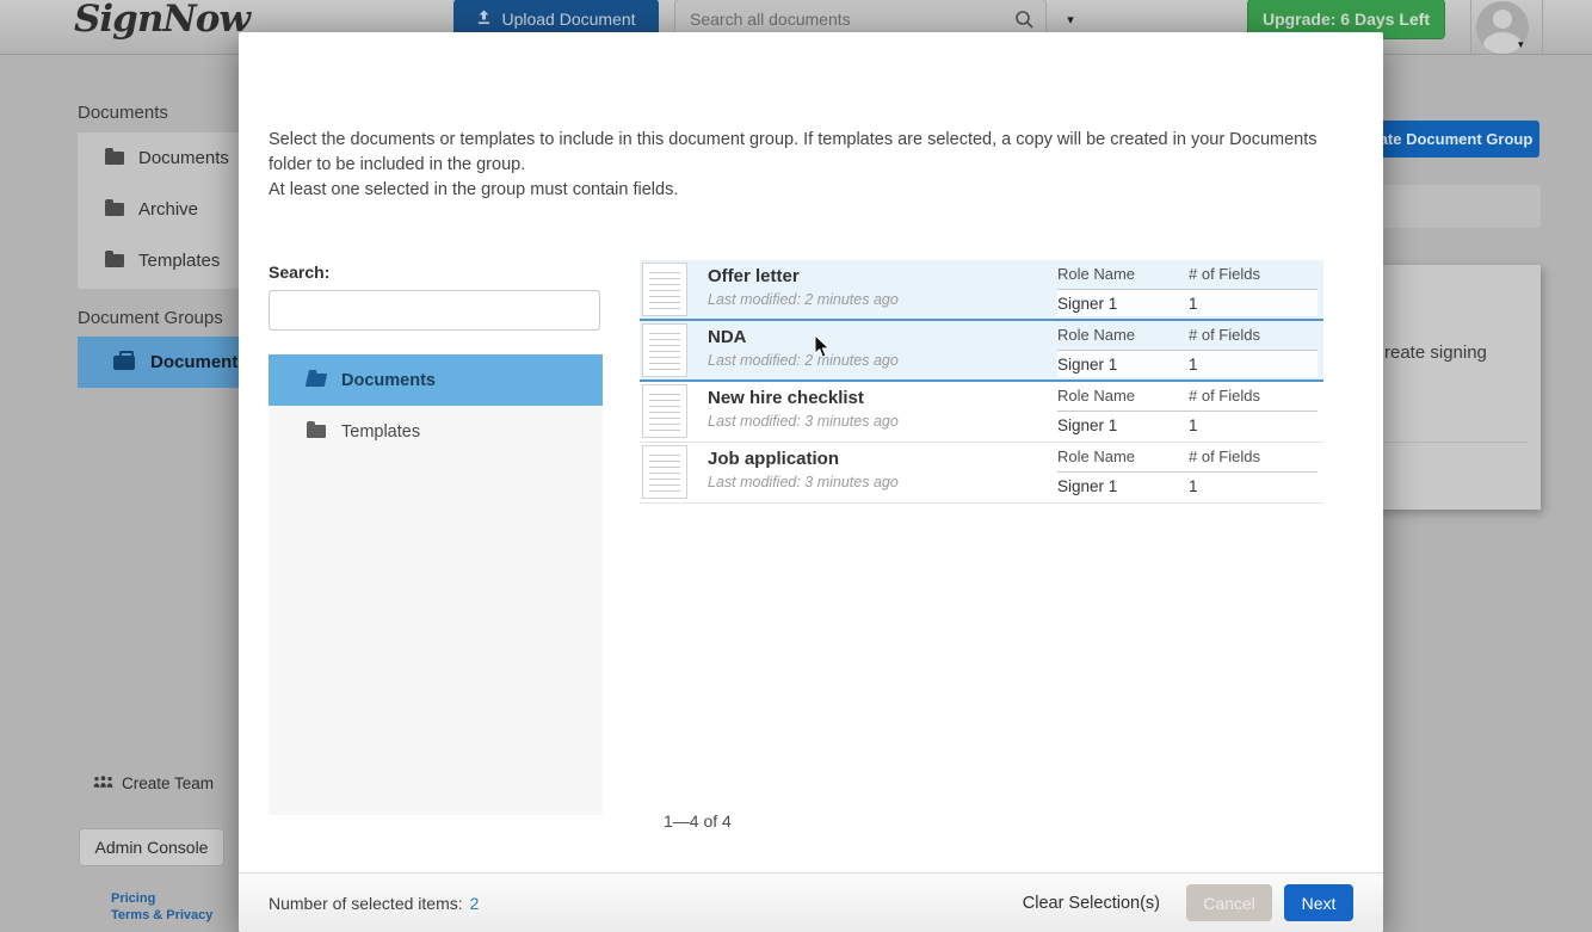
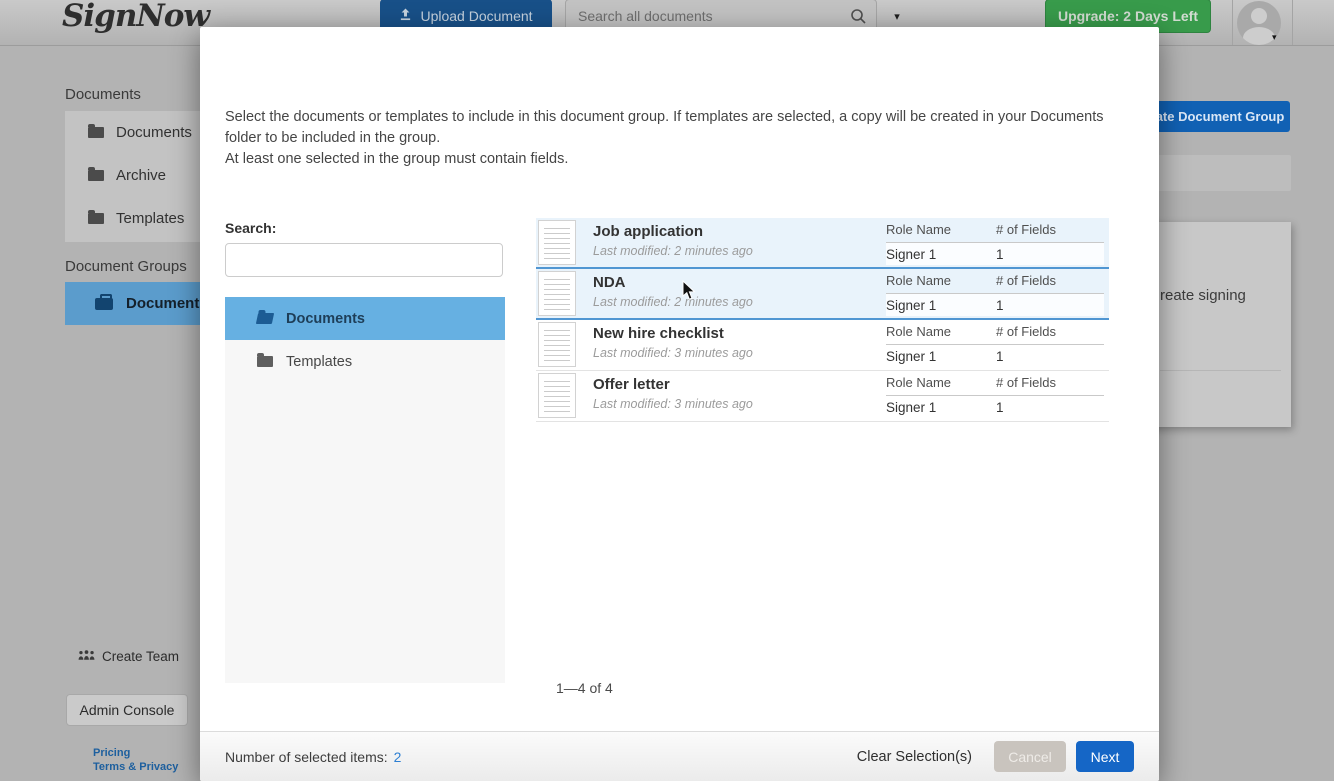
  SignNow
  Upload Document
  Search all documents
  ▾
- Upgrade: 6 Days Left
+ Upgrade: 2 Days Left
  ▾
  Documents
  Documents
  Archive
  Templates
  Document Groups
  Document
  Create Team
  Admin Console
  Pricing
  Terms & Privacy
  ate Document Group
  reate signing
  Select the documents or templates to include in this document group. If templates are selected, a copy will be created in your Documents folder to be included in the group.
  At least one selected in the group must contain fields.
  Search:
  Documents
  Templates
- Offer letter
+ Job application
  Last modified: 2 minutes ago
  Role Name
  # of Fields
  Signer 1
  1
  NDA
  Last modified: 2 minutes ago
  Role Name
  # of Fields
  Signer 1
  1
  New hire checklist
  Last modified: 3 minutes ago
  Role Name
  # of Fields
  Signer 1
  1
- Job application
+ Offer letter
  Last modified: 3 minutes ago
  Role Name
  # of Fields
  Signer 1
  1
  1—4 of 4
  Number of selected items:
  2
  Clear Selection(s)
  Cancel
  Next
